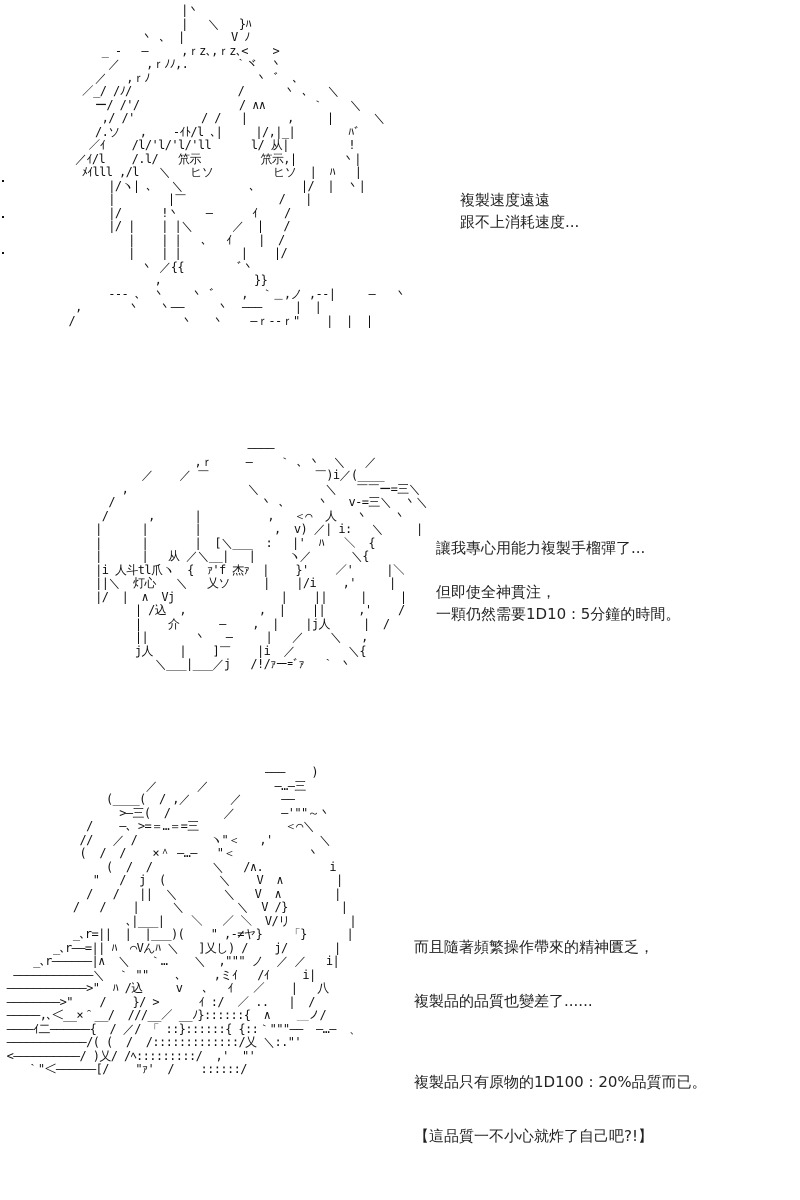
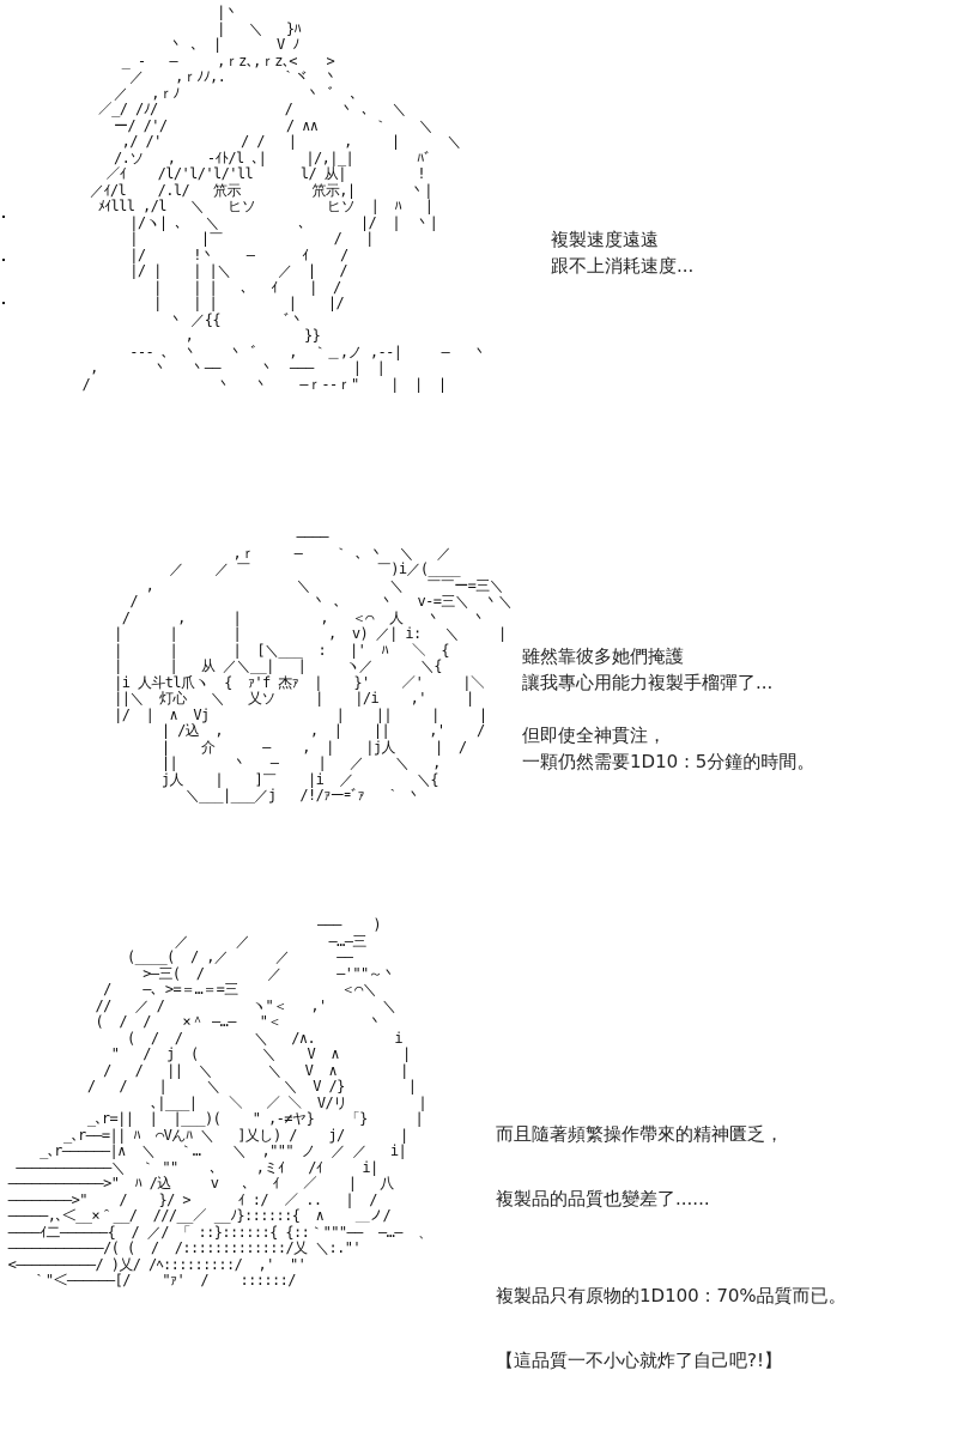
  |丶
  | ＼ }ﾊ
  丶 ､ | V ﾉ
  _ - ― ,ｒz､,ｒz､<￣ >
  ／ ,ｒﾉﾉ,. ｀ヾ 丶
  ／ ,ｒﾉ 丶 ﾞ ､
  ／_/ /ﾉ/ / 丶 ､ ＼
  ー/ /'/ / ∧∧ ｀ ＼
  ,/ /' / / | , | ＼
  /.ソ , -ｲﾄ/l ､| |/,|_| ﾊﾞ
  ／ｲ /l/'l/'l/'ll l/ 从| !
  ／ｲ/l /.l/ 笊示 笊示,| 丶|
  ﾒｲlll ,/l ＼ ヒソ ヒソ | ﾊ |
  |/ヽ| ､ ＼ ､ |/ | 丶|
  | |￣ / |
  |/ !丶 ― ｲ /
  |/ | | |＼ ／ | /
  | | | ､ ｲ | /
  | | | | |/
  丶 ／{{ ﾞ丶
  , }}
  --- ､ 丶 丶 ﾞ , ｀＿,ノ ,--| ― 丶
  , 丶 丶―― 丶 ――― | |
  / 丶 丶 ―ｒ--ｒ" | | |
  複製速度遠遠
  跟不上消耗速度...
  ――――
  ,ｒ ― ｀ ､ 丶 ＼ ／
  ／ ／ ￣ ￣)i／(____
  , ＼ ＼ ￣￣ー=三＼
  / 丶 ､ 丶 v-=三＼ 丶＼
  / , | , ＜⌒ 人 丶 丶
  | | | , v) ／| i: ＼ |
  | | | [＼___ : |' ﾊ ＼ {
  | | 从 ／＼__| | ヽ／ ＼{
  |i 人斗tl爪ヽ { ｧ'f 杰ｧ | }' ／' |＼
  ||＼ 灯心 ＼ 乂ソ | |/i ,' |
  |/ | ∧ Vj | || | |
  | /込 , , | || ,' /
  | 介 ― , | |j人 | /
  || 丶 ― | ／ ＼ ,
  j人 | ]￣ |i ／ ＼{
  ＼___|___／j /!/ｧー=ﾞｧ￣ ｀ 丶
+ 雖然靠彼多她們掩護
  讓我專心用能力複製手榴彈了...
  但即使全神貫注，
  一顆仍然需要1D10 : 5分鐘的時間。
  ――― )
  ／ ／ ―…―三
  (____( / ,／ ／ ――
  >―三( / ／ ―'""～丶
  / ―､ >=＝…＝=三 ＜⌒＼
  // ／ / ヽ"＜ ,' ＼
  ( / / ×＾ ―…― "＜ 丶
  ( / / ＼ /∧. i
  " / j ( ＼ V ∧ |
  / / || ＼ ＼ V ∧ |
  / / | ＼ ＼ V /} |
  ､|___| ＼ ／ ＼ V/リ |
  _､r=|| | |___)( " ,-≠ヤ} 「} |
  _､r――=|| ﾊ ⌒Vんﾊ ＼ ]乂し) / j/ |
  _､r――――――|∧ ＼ ｀… ＼ ,""" ノ ／ ／ i|
  ――――――――――――＼ ｀ "" ､ ,ミｲ /ｲ i|
  ――――――――――――>" ﾊ /込 v ､ ｲ ／ | 八
  ――――――――>" / }/ > ｲ :/ ／ .. | /
  ―――――,､＜__×＾__/ ///__／ __ﾉ}::::::{ ∧ ＿ノ/
  ――――ｲ二――――――{ / ／/ 「 ::}::::::{ {::｀"""―― ―…― 、
  ――――――――――――/( ( / /:::::::::::::/乂 ＼:."'
  <――――――――――/ )乂/ /ﾍ:::::::::/ ,' "'
  ｀"＜――――――[/ "ｧ' / ::::::/
  而且隨著頻繁操作帶來的精神匱乏，
  複製品的品質也變差了......
- 複製品只有原物的1D100 : 20%品質而已。
+ 複製品只有原物的1D100 : 70%品質而已。
  【這品質一不小心就炸了自己吧?!】
